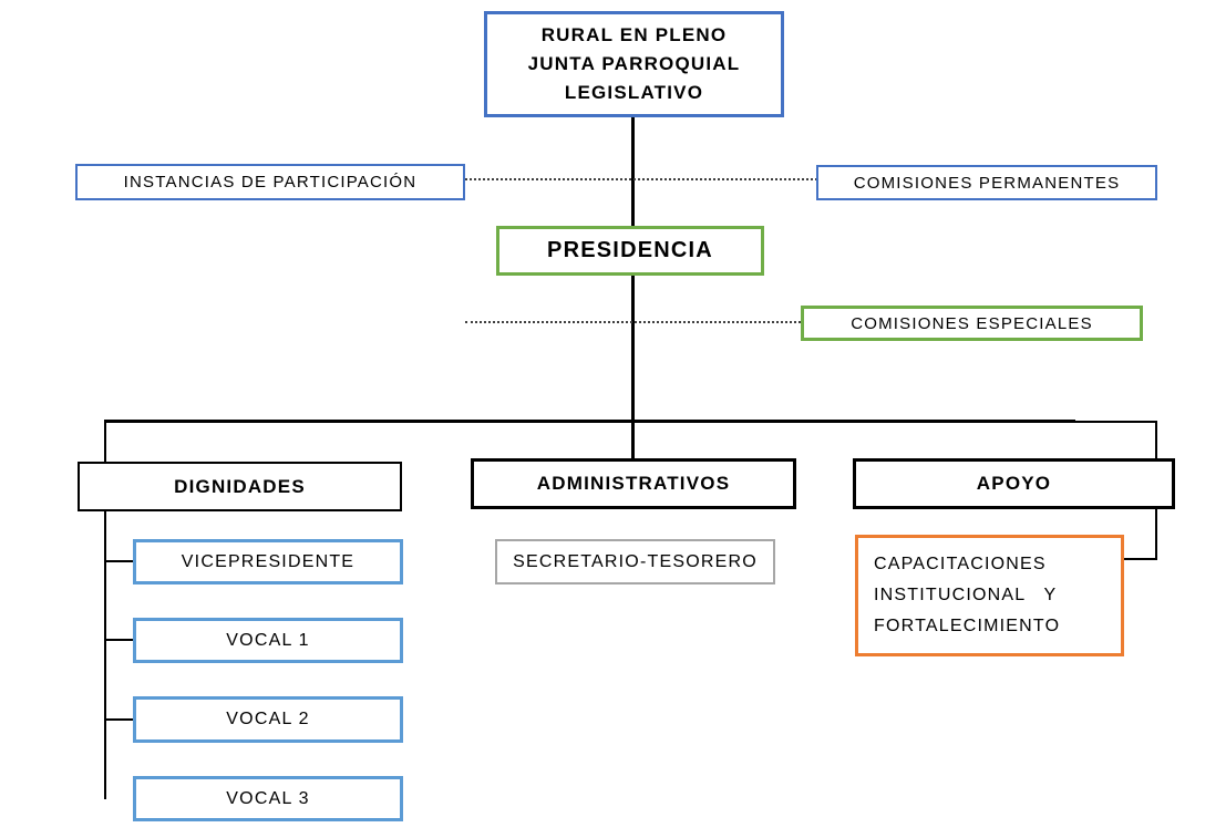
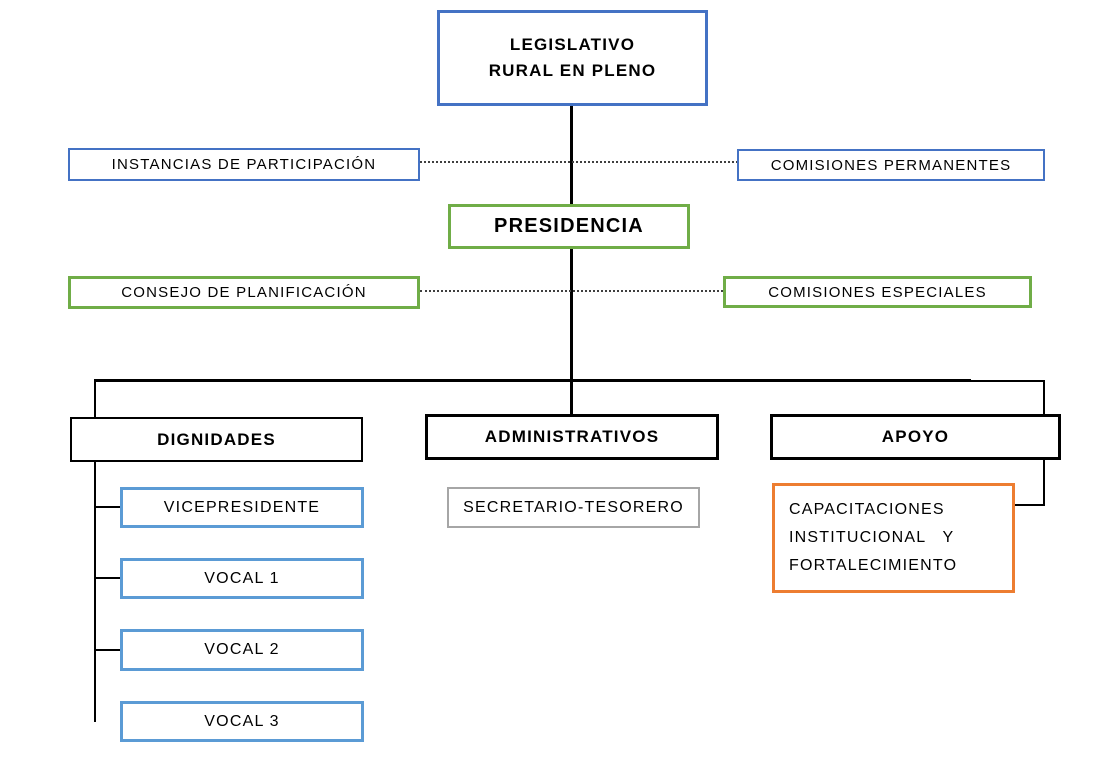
- RURAL EN PLENO
+ LEGISLATIVO
- JUNTA PARROQUIAL
- LEGISLATIVO
+ RURAL EN PLENO
  INSTANCIAS DE PARTICIPACIÓN
  COMISIONES PERMANENTES
  PRESIDENCIA
+ CONSEJO DE PLANIFICACIÓN
  COMISIONES ESPECIALES
  DIGNIDADES
  ADMINISTRATIVOS
  APOYO
  VICEPRESIDENTE
  VOCAL 1
  VOCAL 2
  VOCAL 3
  SECRETARIO-TESORERO
  CAPACITACIONES
  INSTITUCIONAL Y
  FORTALECIMIENTO
